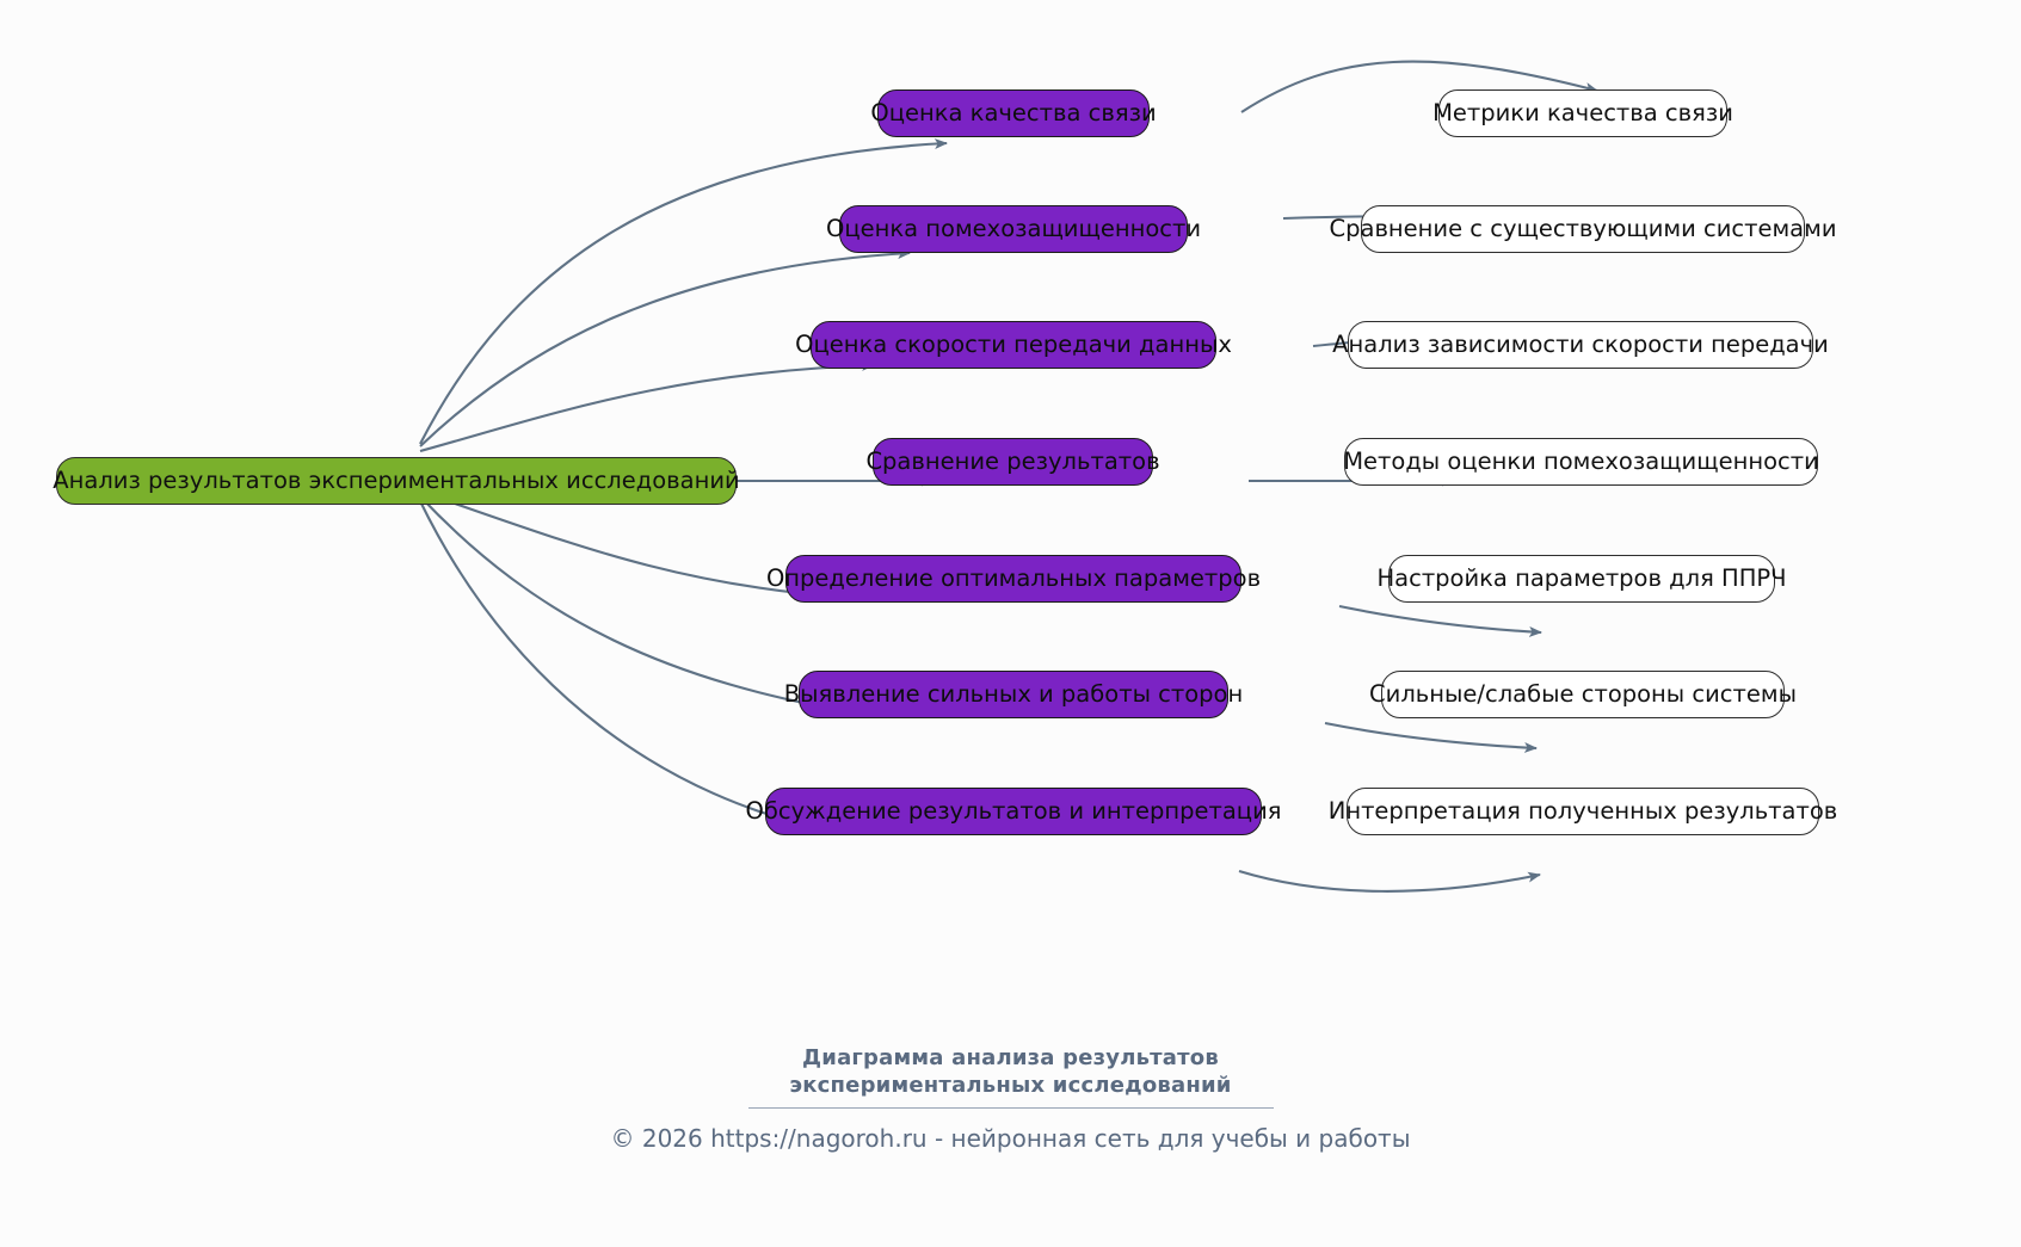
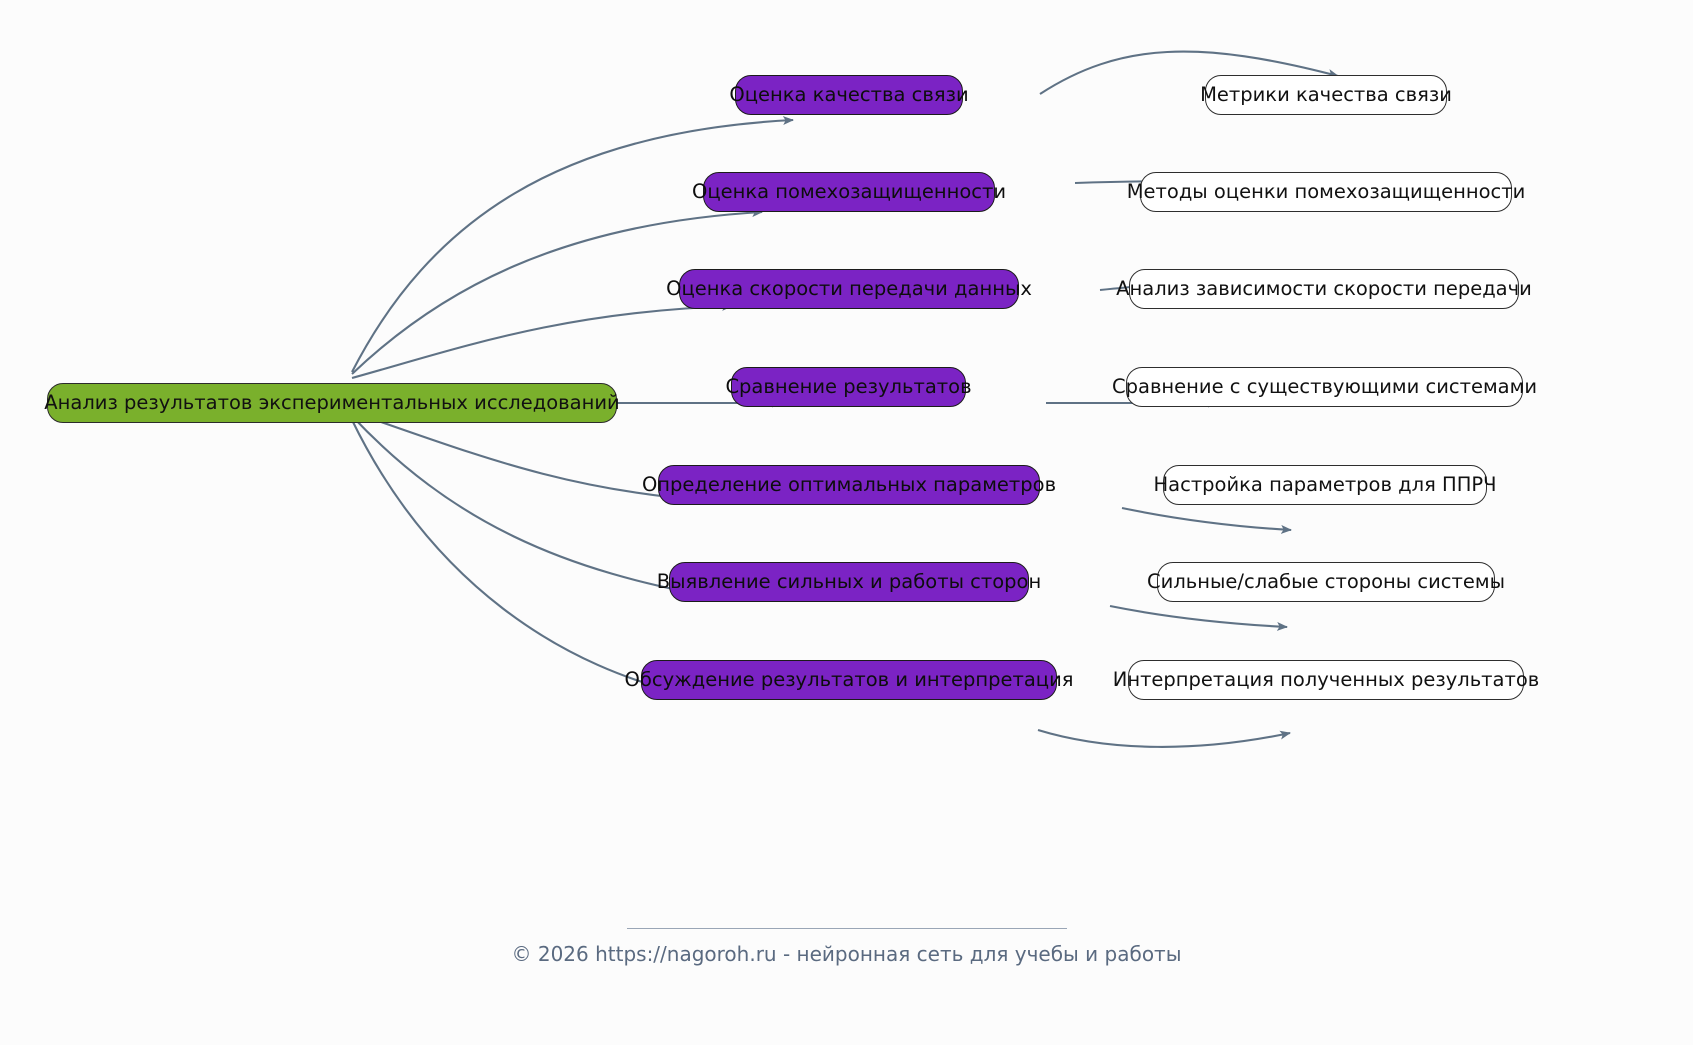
  Анализ результатов экспериментальных исследований
  Оценка качества связи
  Оценка помехозащищенности
  Оценка скорости передачи данных
  Сравнение результатов
  Определение оптимальных параметров
  Выявление сильных и работы сторон
  Обсуждение результатов и интерпретация
  Метрики качества связи
- Сравнение с существующими системами
+ Методы оценки помехозащищенности
  Анализ зависимости скорости передачи
- Методы оценки помехозащищенности
+ Сравнение с существующими системами
  Настройка параметров для ППРЧ
  Сильные/слабые стороны системы
  Интерпретация полученных результатов
- Диаграмма анализа результатов
- экспериментальных исследований
  © 2026 https://nagoroh.ru - нейронная сеть для учебы и работы
